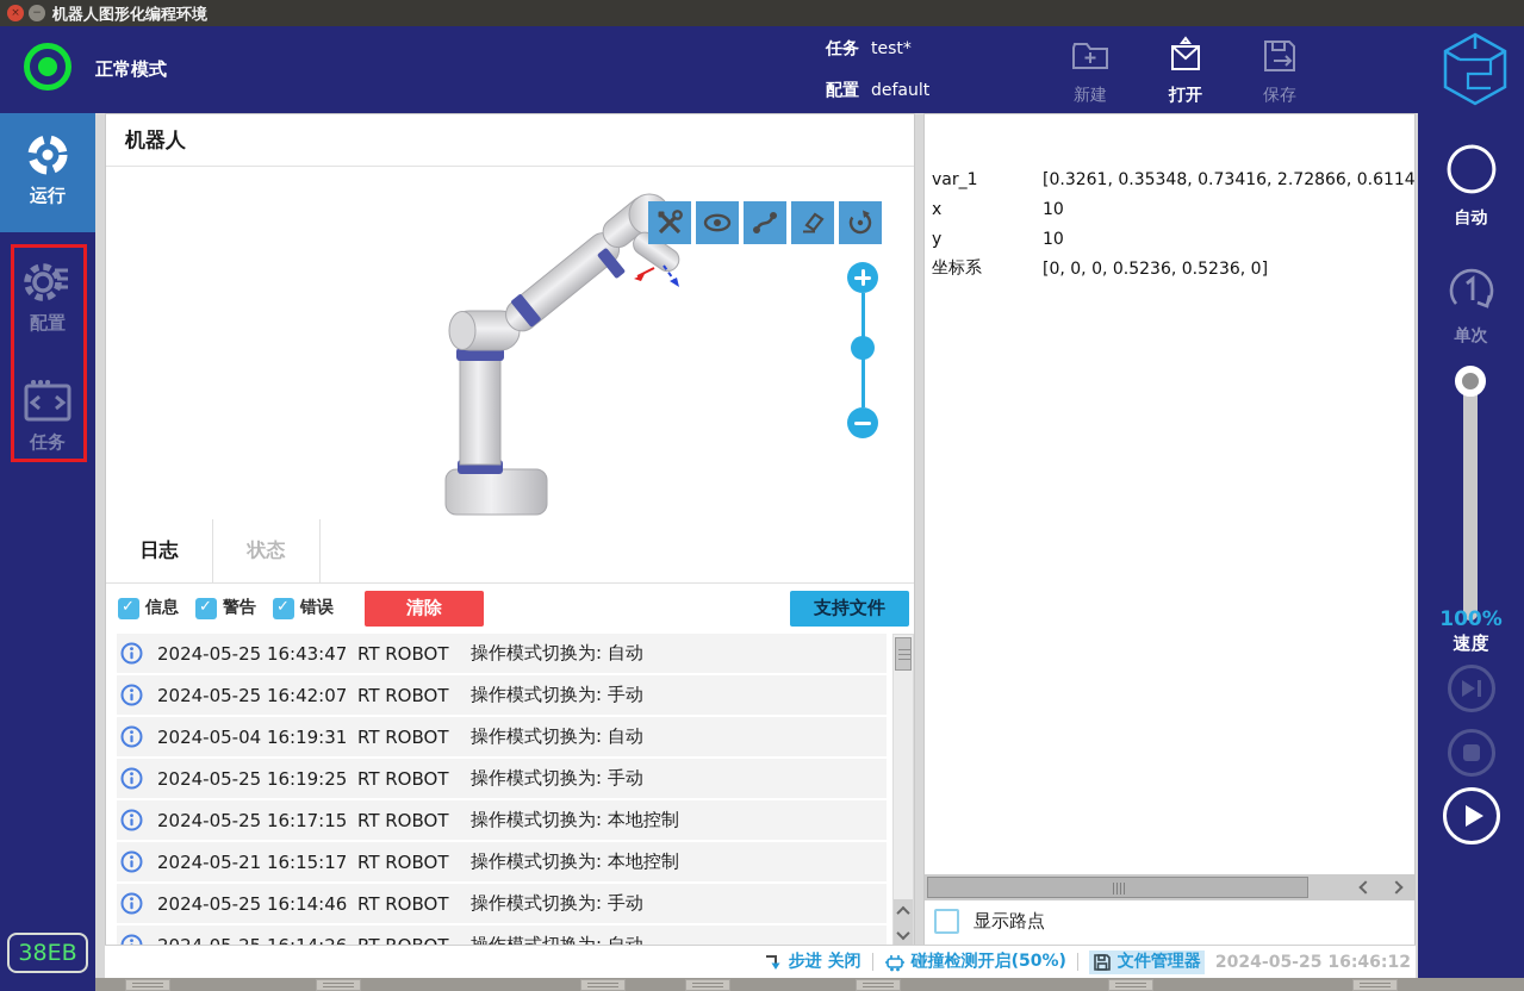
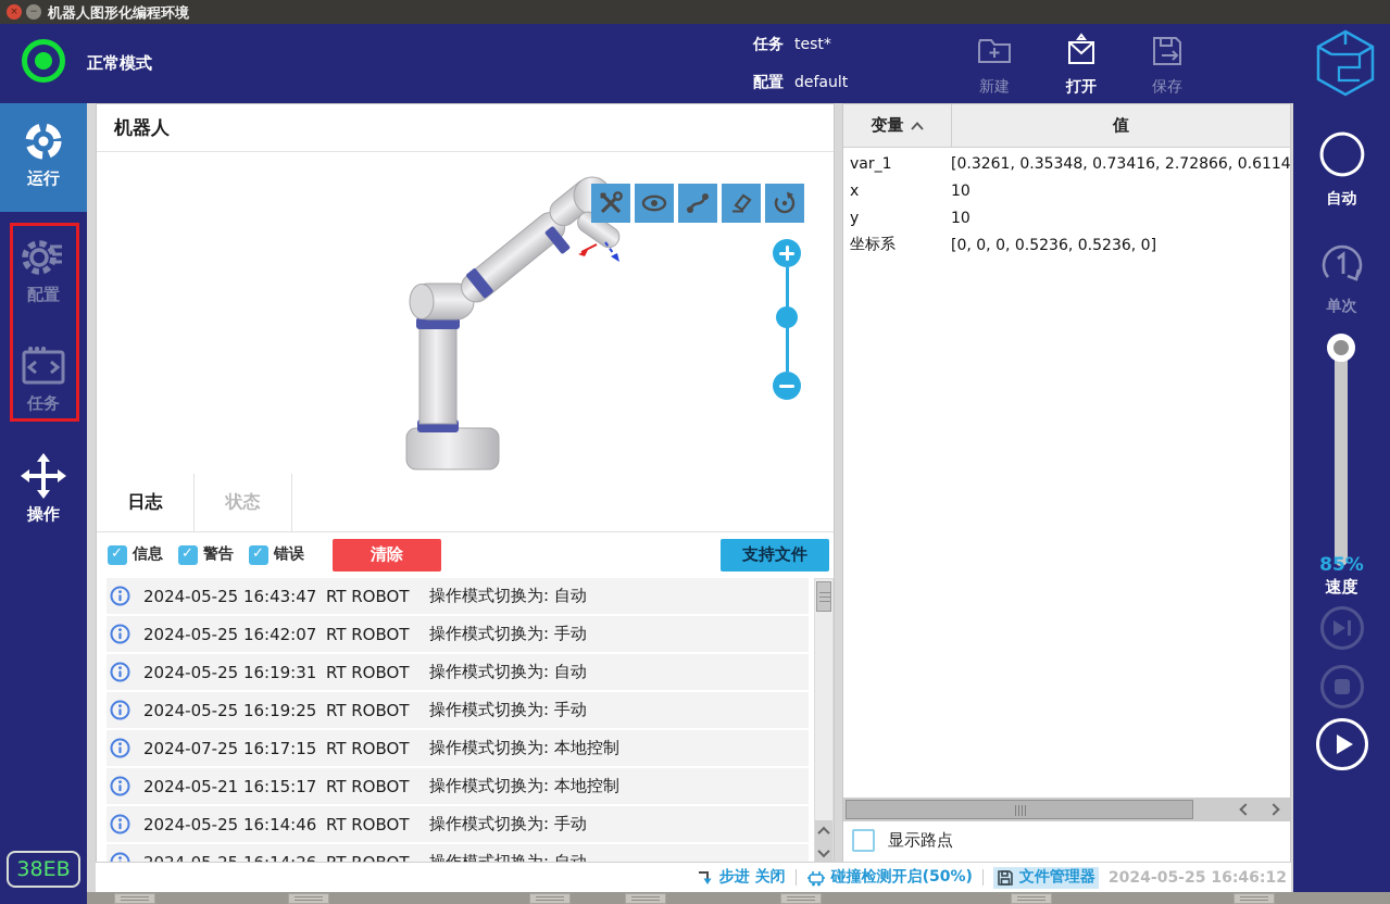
  ×
  −
  机器人图形化编程环境
  正常模式
  任务 test*
  配置 default
  新建
  打开
  保存
  运行
  配置
  任务
+ 操作
  38EB
  机器人
  日志
  状态
  信息
  警告
  错误
  清除
  支持文件
  2024-05-25 16:43:47
  RT ROBOT
  操作模式切换为: 自动
  2024-05-25 16:42:07
  RT ROBOT
  操作模式切换为: 手动
- 2024-05-04 16:19:31
+ 2024-05-25 16:19:31
  RT ROBOT
  操作模式切换为: 自动
  2024-05-25 16:19:25
  RT ROBOT
  操作模式切换为: 手动
- 2024-05-25 16:17:15
+ 2024-07-25 16:17:15
  RT ROBOT
  操作模式切换为: 本地控制
  2024-05-21 16:15:17
  RT ROBOT
  操作模式切换为: 本地控制
  2024-05-25 16:14:46
  RT ROBOT
  操作模式切换为: 手动
+ 变量
+ 值
  var_1
  [0.3261, 0.35348, 0.73416, 2.72866, 0.6114
  x
  10
  y
  10
  坐标系
  [0, 0, 0, 0.5236, 0.5236, 0]
  显示路点
  自动
  单次
- 100%
+ 85%
  速度
  步进 关闭
  碰撞检测开启(50%)
  文件管理器
  2024-05-25 16:46:12
